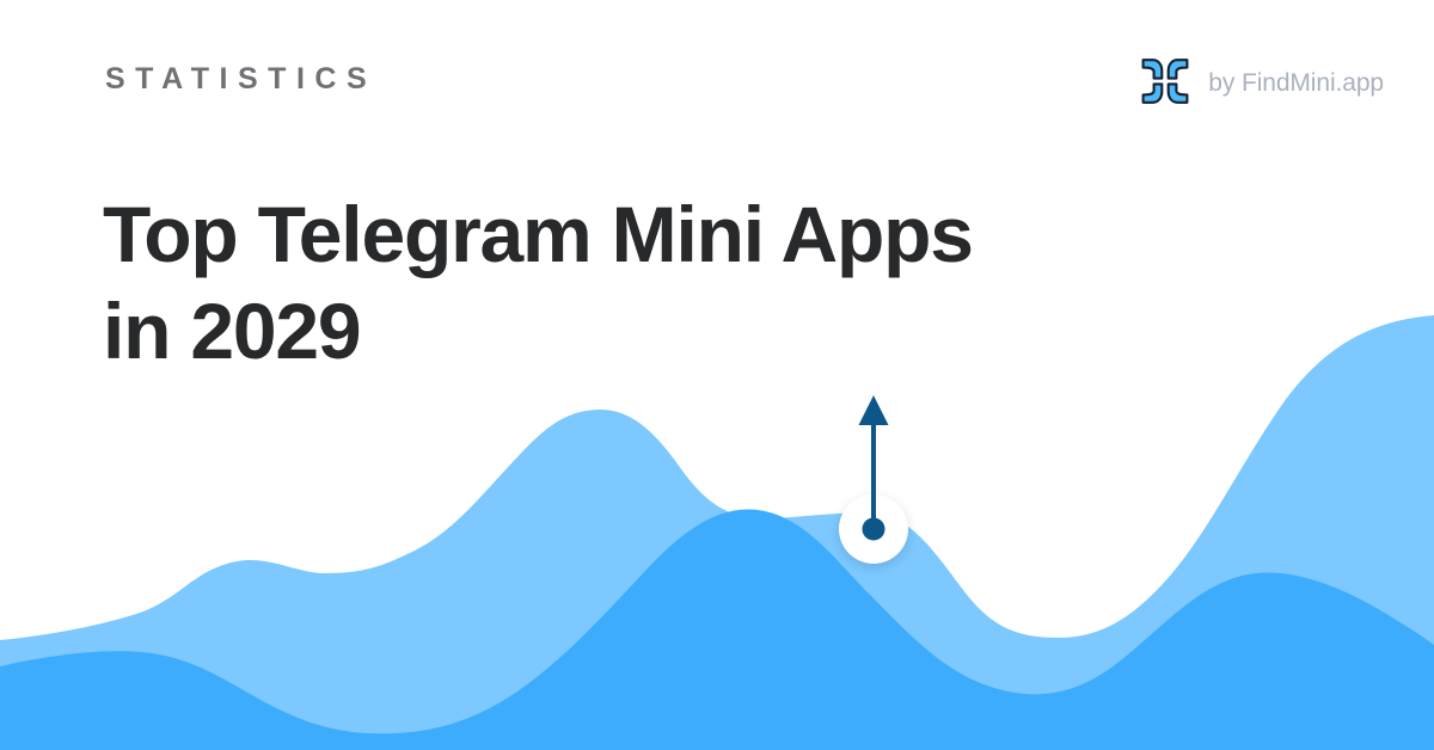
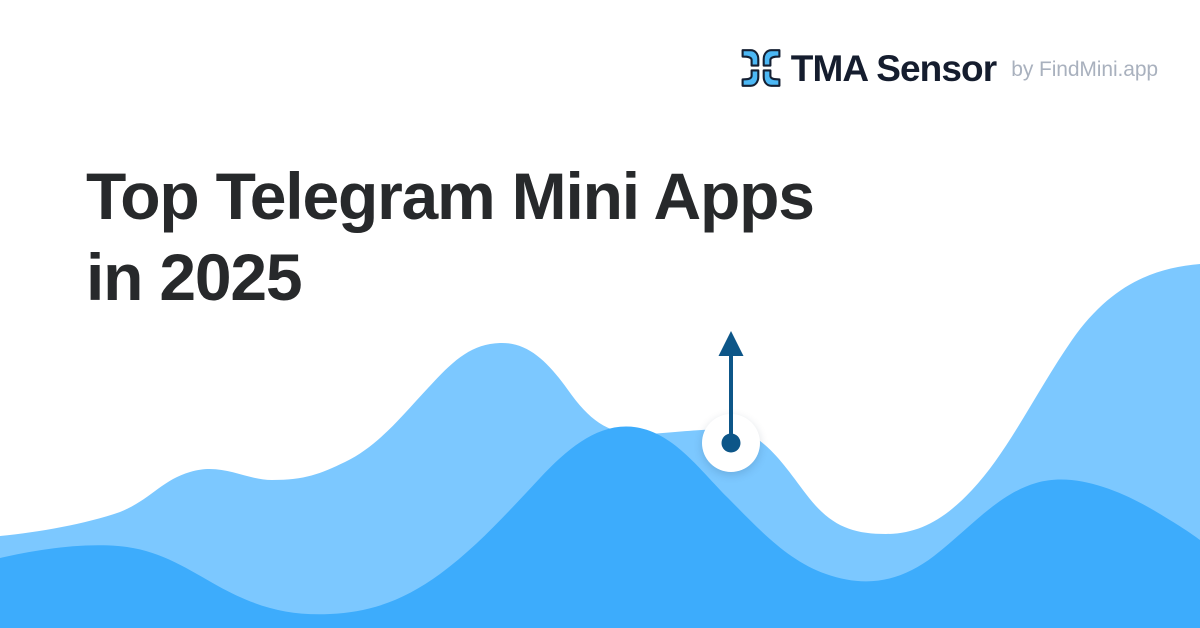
- STATISTICS
  Top Telegram Mini Apps
- in 2029
+ in 2025
+ TMA Sensor
  by FindMini.app
